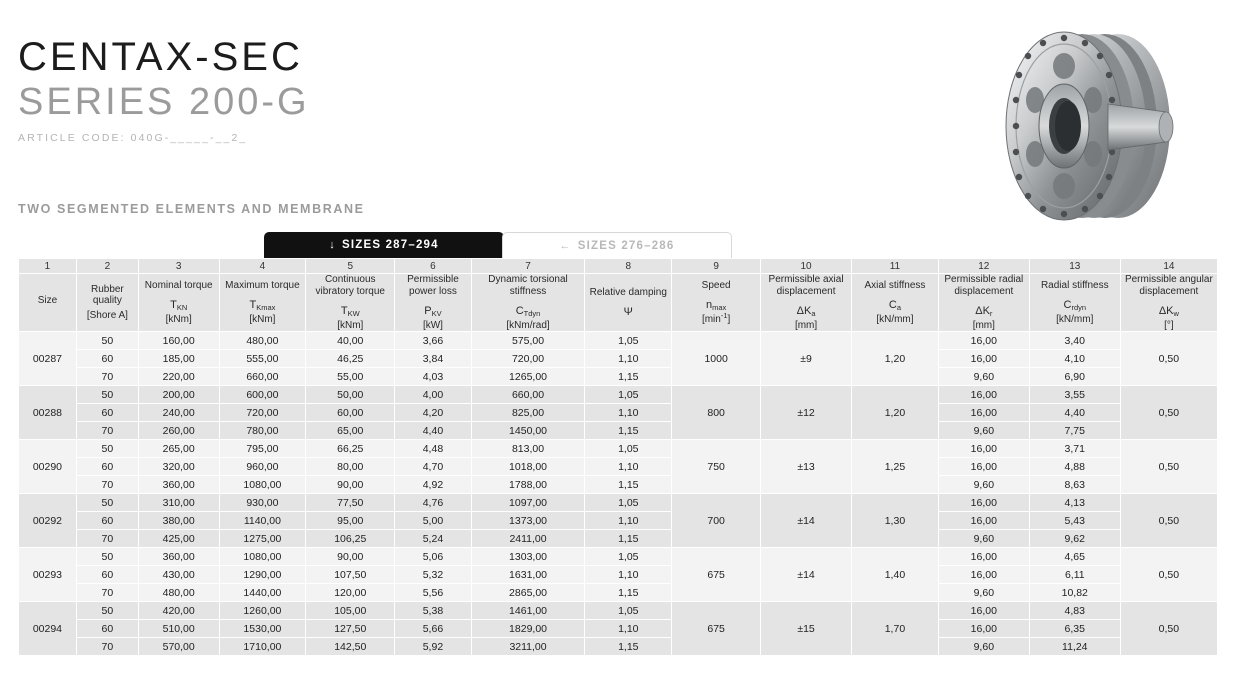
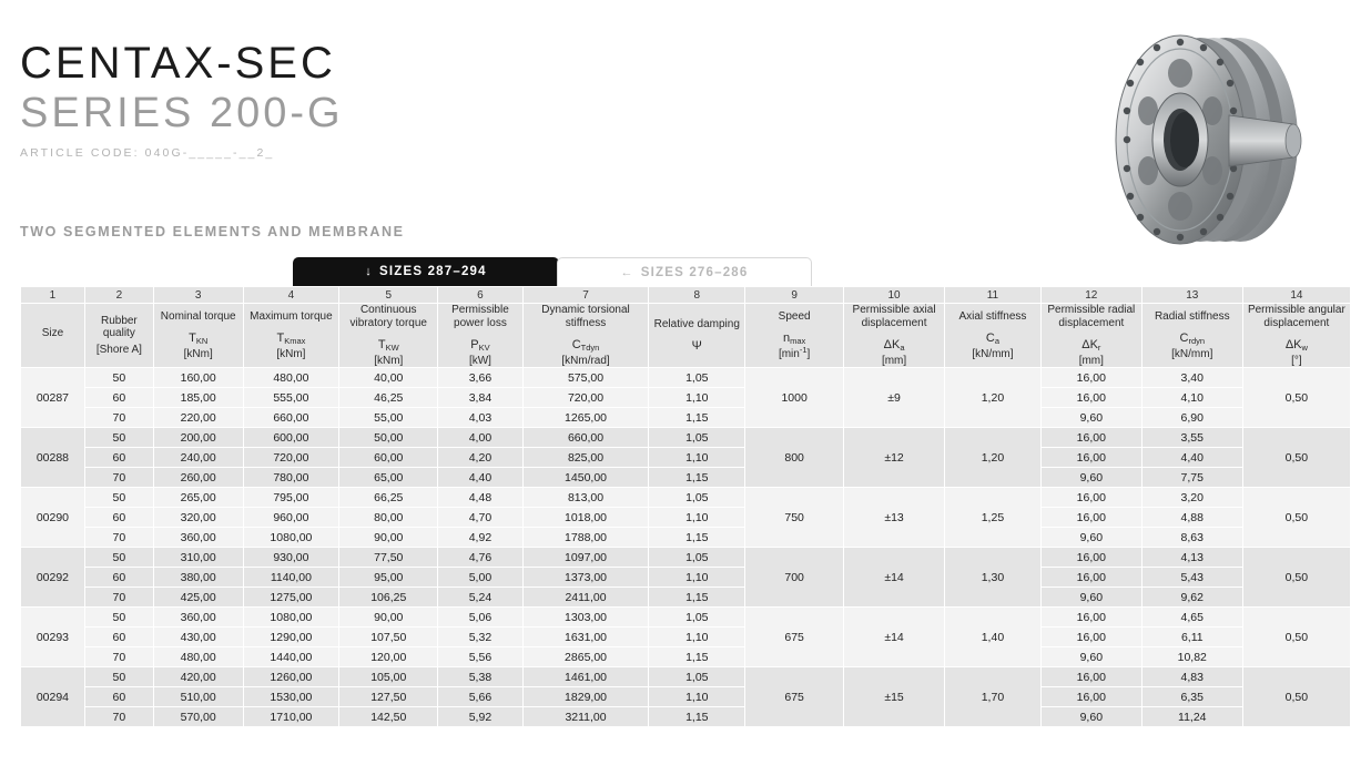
  CENTAX-SEC
  SERIES 200-G
  ARTICLE CODE: 040G-_____-__2_
  TWO SEGMENTED ELEMENTS AND MEMBRANE
  ↓
  SIZES 287–294
  ←
  SIZES 276–286
  1	2	3	4	5	6	7	8	9	10	11	12	13	14
  Size	Rubber quality [Shore A]	Nominal torque TKN [kNm]	Maximum torque TKmax [kNm]	Continuous vibratory torque TKW [kNm]	Permissible power loss PKV [kW]	Dynamic torsional stiffness CTdyn [kNm/rad]	Relative damping Ψ	Speed nmax [min-1]	Permissible axial displacement ΔKa [mm]	Axial stiffness Ca [kN/mm]	Permissible radial displacement ΔKr [mm]	Radial stiffness Crdyn [kN/mm]	Permissible angular displacement ΔKw [°]
  00287	50	160,00	480,00	40,00	3,66	575,00	1,05	1000	±9	1,20	16,00	3,40	0,50
  60	185,00	555,00	46,25	3,84	720,00	1,10	16,00	4,10
  70	220,00	660,00	55,00	4,03	1265,00	1,15	9,60	6,90
  00288	50	200,00	600,00	50,00	4,00	660,00	1,05	800	±12	1,20	16,00	3,55	0,50
  60	240,00	720,00	60,00	4,20	825,00	1,10	16,00	4,40
  70	260,00	780,00	65,00	4,40	1450,00	1,15	9,60	7,75
- 00290	50	265,00	795,00	66,25	4,48	813,00	1,05	750	±13	1,25	16,00	3,71	0,50
+ 00290	50	265,00	795,00	66,25	4,48	813,00	1,05	750	±13	1,25	16,00	3,20	0,50
  60	320,00	960,00	80,00	4,70	1018,00	1,10	16,00	4,88
  70	360,00	1080,00	90,00	4,92	1788,00	1,15	9,60	8,63
  00292	50	310,00	930,00	77,50	4,76	1097,00	1,05	700	±14	1,30	16,00	4,13	0,50
  60	380,00	1140,00	95,00	5,00	1373,00	1,10	16,00	5,43
  70	425,00	1275,00	106,25	5,24	2411,00	1,15	9,60	9,62
  00293	50	360,00	1080,00	90,00	5,06	1303,00	1,05	675	±14	1,40	16,00	4,65	0,50
  60	430,00	1290,00	107,50	5,32	1631,00	1,10	16,00	6,11
  70	480,00	1440,00	120,00	5,56	2865,00	1,15	9,60	10,82
  00294	50	420,00	1260,00	105,00	5,38	1461,00	1,05	675	±15	1,70	16,00	4,83	0,50
  60	510,00	1530,00	127,50	5,66	1829,00	1,10	16,00	6,35
  70	570,00	1710,00	142,50	5,92	3211,00	1,15	9,60	11,24
